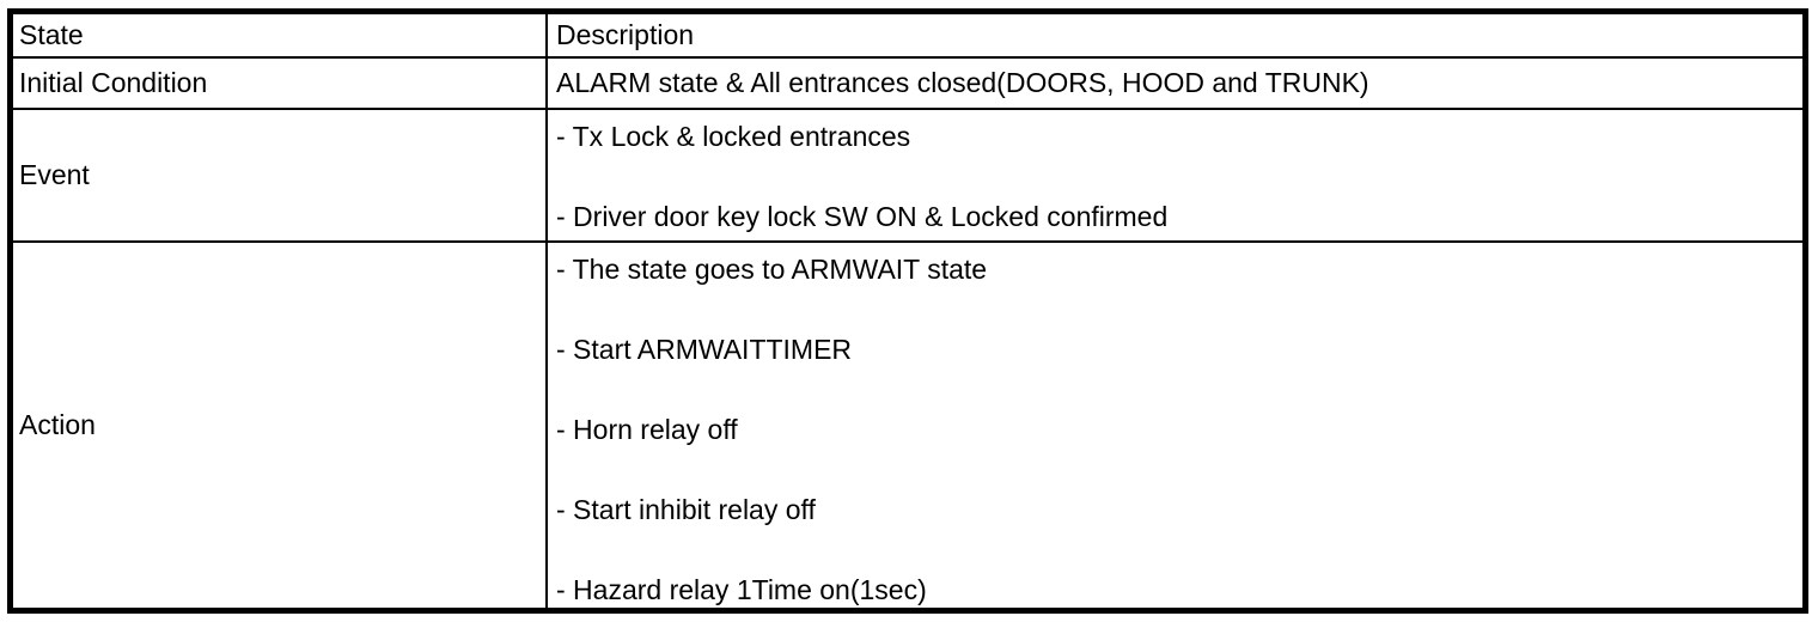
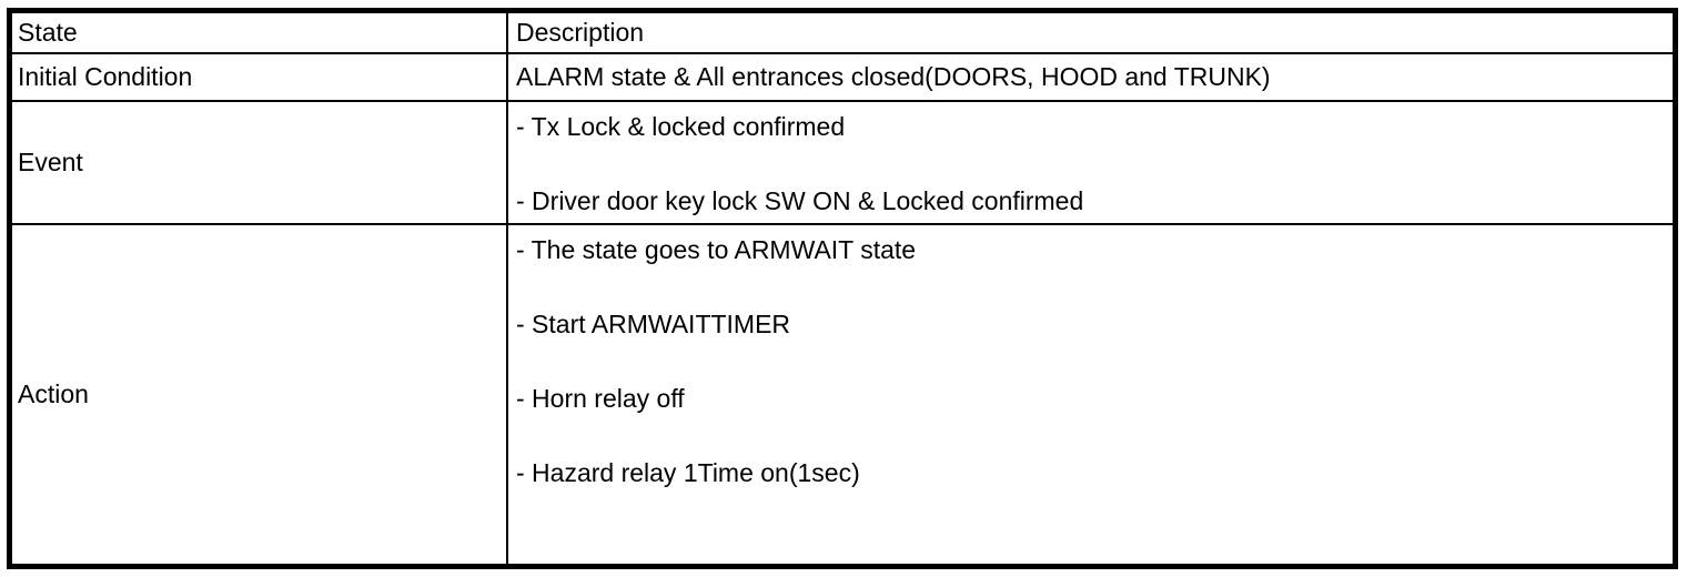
  State
  Description
  Initial Condition
  ALARM state & All entrances closed(DOORS, HOOD and TRUNK)
  Event
- - Tx Lock & locked entrances
+ - Tx Lock & locked confirmed
  - Driver door key lock SW ON & Locked confirmed
  Action
  - The state goes to ARMWAIT state
  - Start ARMWAITTIMER
  - Horn relay off
- - Start inhibit relay off
  - Hazard relay 1Time on(1sec)
